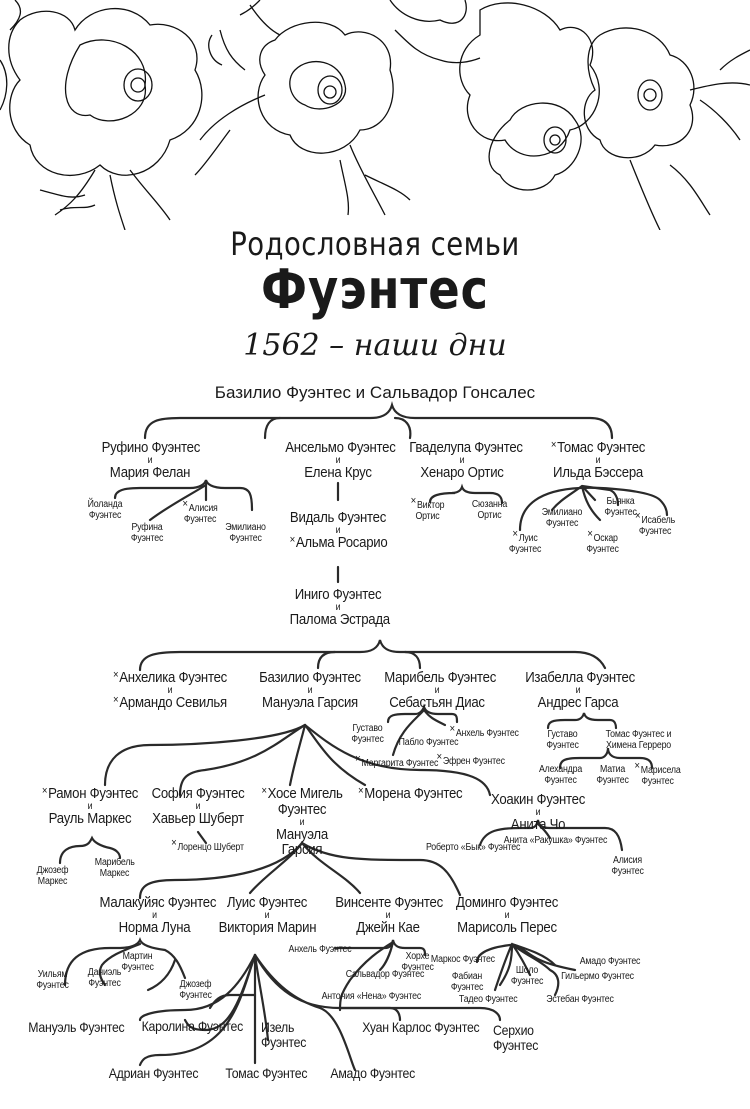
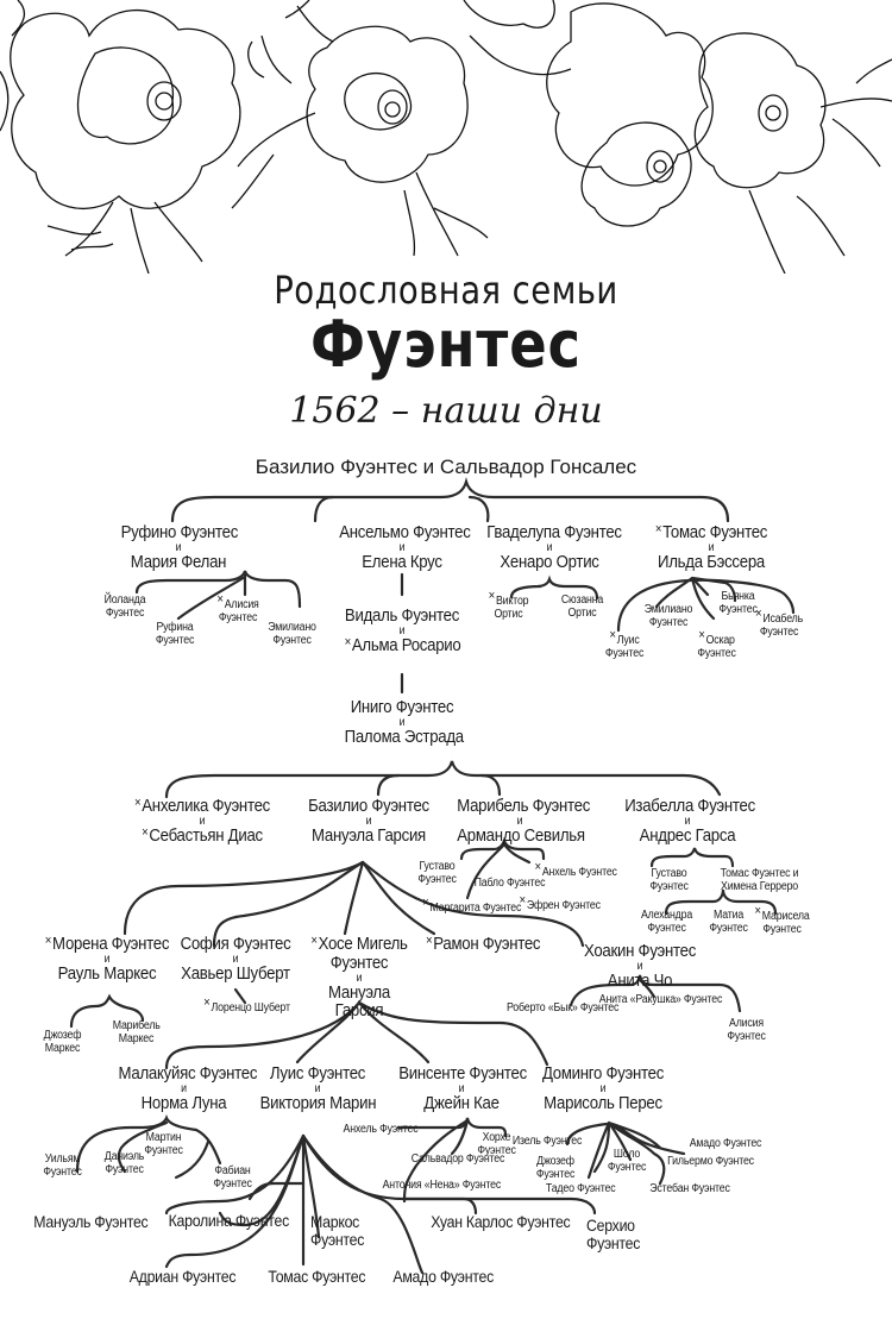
  Родословная семьи
  Фуэнтес
  1562 – наши дни
  Базилио Фуэнтес и Сальвадор Гонсалес
  Руфино Фуэнтес
  и
  Мария Фелан
  Ансельмо Фуэнтес
  и
  Елена Крус
  Гваделупа Фуэнтес
  и
  Хенаро Ортис
  ×Томас Фуэнтес
  и
  Ильда Бэссера
  Йоланда Фуэнтес
  Руфина Фуэнтес
  ×Алисия Фуэнтес
  Эмилиано Фуэнтес
  ×Виктор Ортис
  Сюзанна Ортис
  ×Луис Фуэнтес
  Эмилиано Фуэнтес
  ×Оскар Фуэнтес
  Бьянка Фуэнтес
  ×Исабель Фуэнтес
  Видаль Фуэнтес
  и
  ×Альма Росарио
  Иниго Фуэнтес
  и
  Палома Эстрада
  ×Анхелика Фуэнтес
  и
- ×Армандо Севилья
+ ×Себастьян Диас
  Базилио Фуэнтес
  и
  Мануэла Гарсия
  Марибель Фуэнтес
  и
- Себастьян Диас
+ Армандо Севилья
  Изабелла Фуэнтес
  и
  Андрес Гарса
  Густаво Фуэнтес
  Пабло Фуэнтес
  ×Анхель Фуэнтес
  ×Маргарита Фуэнтес
  ×Эфрен Фуэнтес
  Густаво Фуэнтес
  Томас Фуэнтес и Химена Герреро
  Алехандра Фуэнтес
  Матиа Фуэнтес
  ×Марисела Фуэнтес
- ×Рамон Фуэнтес
+ ×Морена Фуэнтес
  и
  Рауль Маркес
  Джозеф Маркес
  Марибель Маркес
  София Фуэнтес
  и
  Хавьер Шуберт
  ×Лоренцо Шуберт
  ×Хосе Мигель Фуэнтес
  и
  Мануэла Гарсия
- ×Морена Фуэнтес
+ ×Рамон Фуэнтес
  Хоакин Фуэнтес
  и
  Анита Чо
  Роберто «Бык» Фуэнтес
  Анита «Ракушка» Фуэнтес
  Алисия Фуэнтес
  Малакуйяс Фуэнтес
  и
  Норма Луна
  Луис Фуэнтес
  и
  Виктория Марин
  Винсенте Фуэнтес
  и
  Джейн Кае
  Доминго Фуэнтес
  и
  Марисоль Перес
  Уильям Фуэнтес
  Даниэль Фуэнтес
  Мартин Фуэнтес
- Джозеф Фуэнтес
+ Фабиан Фуэнтес
  Анхель Фуэнтес
  Хорхе Фуэнтес
  Сальвадор Фуэнтес
  Антония «Нена» Фуэнтес
- Маркос Фуэнтес
+ Изель Фуэнтес
- Фабиан Фуэнтес
+ Джозеф Фуэнтес
  Тадео Фуэнтес
  Шоло Фуэнтес
  Эстебан Фуэнтес
  Гильермо Фуэнтес
  Амадо Фуэнтес
  Мануэль Фуэнтес
  Каролина Фуэнтес
- Изель Фуэнтес
+ Маркос Фуэнтес
  Хуан Карлос Фуэнтес
  Серхио Фуэнтес
  Адриан Фуэнтес
  Томас Фуэнтес
  Амадо Фуэнтес
